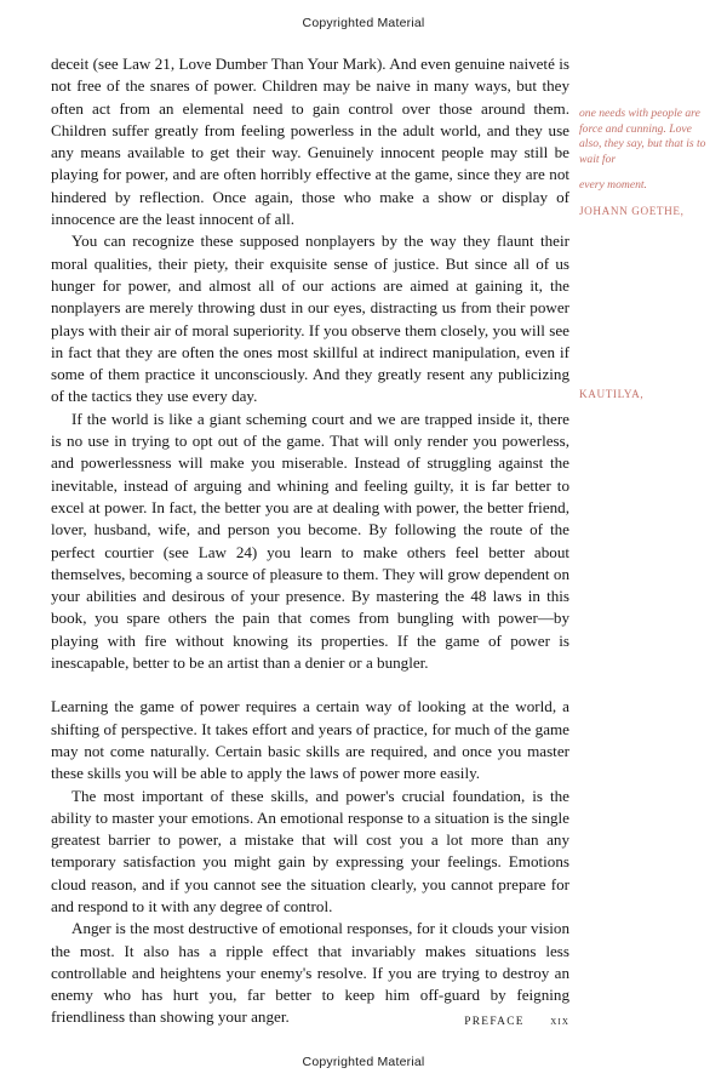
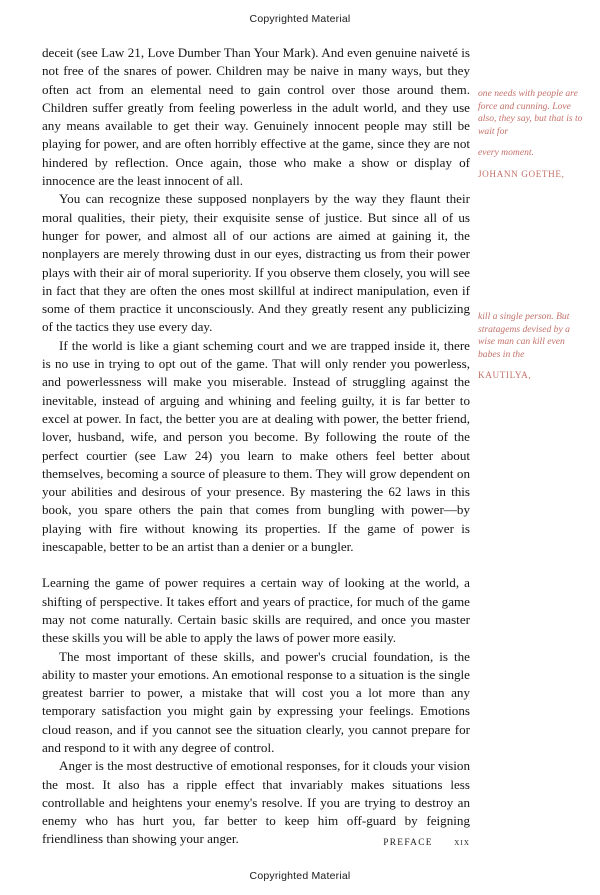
  Copyrighted Material
  deceit (see Law 21, Love Dumber Than Your Mark). And even genuine naiveté is not free of the snares of power. Children may be naive in many ways, but they often act from an elemental need to gain control over those around them. Children suffer greatly from feeling powerless in the adult world, and they use any means available to get their way. Genuinely innocent people may still be playing for power, and are often horribly effective at the game, since they are not hindered by reflection. Once again, those who make a show or display of innocence are the least innocent of all.
  You can recognize these supposed nonplayers by the way they flaunt their moral qualities, their piety, their exquisite sense of justice. But since all of us hunger for power, and almost all of our actions are aimed at gaining it, the nonplayers are merely throwing dust in our eyes, distracting us from their power plays with their air of moral superiority. If you observe them closely, you will see in fact that they are often the ones most skillful at indirect manipulation, even if some of them practice it unconsciously. And they greatly resent any publicizing of the tactics they use every day.
- If the world is like a giant scheming court and we are trapped inside it, there is no use in trying to opt out of the game. That will only render you powerless, and powerlessness will make you miserable. Instead of struggling against the inevitable, instead of arguing and whining and feeling guilty, it is far better to excel at power. In fact, the better you are at dealing with power, the better friend, lover, husband, wife, and person you become. By following the route of the perfect courtier (see Law 24) you learn to make others feel better about themselves, becoming a source of pleasure to them. They will grow dependent on your abilities and desirous of your presence. By mastering the 48 laws in this book, you spare others the pain that comes from bungling with power—by playing with fire without knowing its properties. If the game of power is inescapable, better to be an artist than a denier or a bungler.
+ If the world is like a giant scheming court and we are trapped inside it, there is no use in trying to opt out of the game. That will only render you powerless, and powerlessness will make you miserable. Instead of struggling against the inevitable, instead of arguing and whining and feeling guilty, it is far better to excel at power. In fact, the better you are at dealing with power, the better friend, lover, husband, wife, and person you become. By following the route of the perfect courtier (see Law 24) you learn to make others feel better about themselves, becoming a source of pleasure to them. They will grow dependent on your abilities and desirous of your presence. By mastering the 62 laws in this book, you spare others the pain that comes from bungling with power—by playing with fire without knowing its properties. If the game of power is inescapable, better to be an artist than a denier or a bungler.
  Learning the game of power requires a certain way of looking at the world, a shifting of perspective. It takes effort and years of practice, for much of the game may not come naturally. Certain basic skills are required, and once you master these skills you will be able to apply the laws of power more easily.
  The most important of these skills, and power's crucial foundation, is the ability to master your emotions. An emotional response to a situation is the single greatest barrier to power, a mistake that will cost you a lot more than any temporary satisfaction you might gain by expressing your feelings. Emotions cloud reason, and if you cannot see the situation clearly, you cannot prepare for and respond to it with any degree of control.
  Anger is the most destructive of emotional responses, for it clouds your vision the most. It also has a ripple effect that invariably makes situations less controllable and heightens your enemy's resolve. If you are trying to destroy an enemy who has hurt you, far better to keep him off-guard by feigning friendliness than showing your anger.
  one needs with people are force and cunning. Love also, they say, but that is to wait for
  every moment.
  JOHANN GOETHE,
+ kill a single person. But stratagems devised by a wise man can kill even babes in the
  KAUTILYA,
  PREFACE xix
  Copyrighted Material
